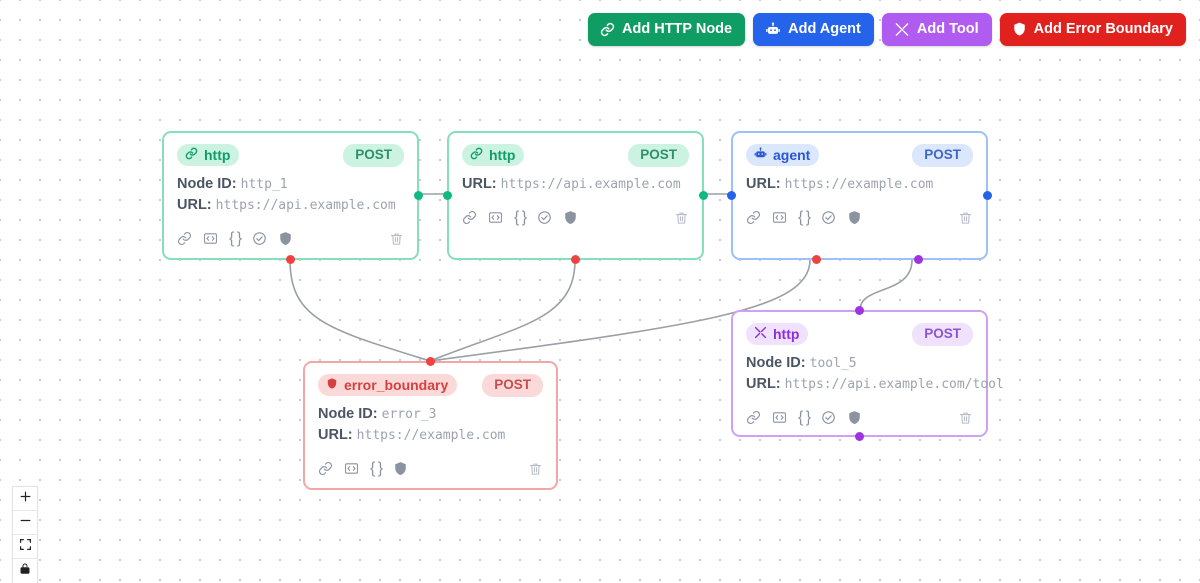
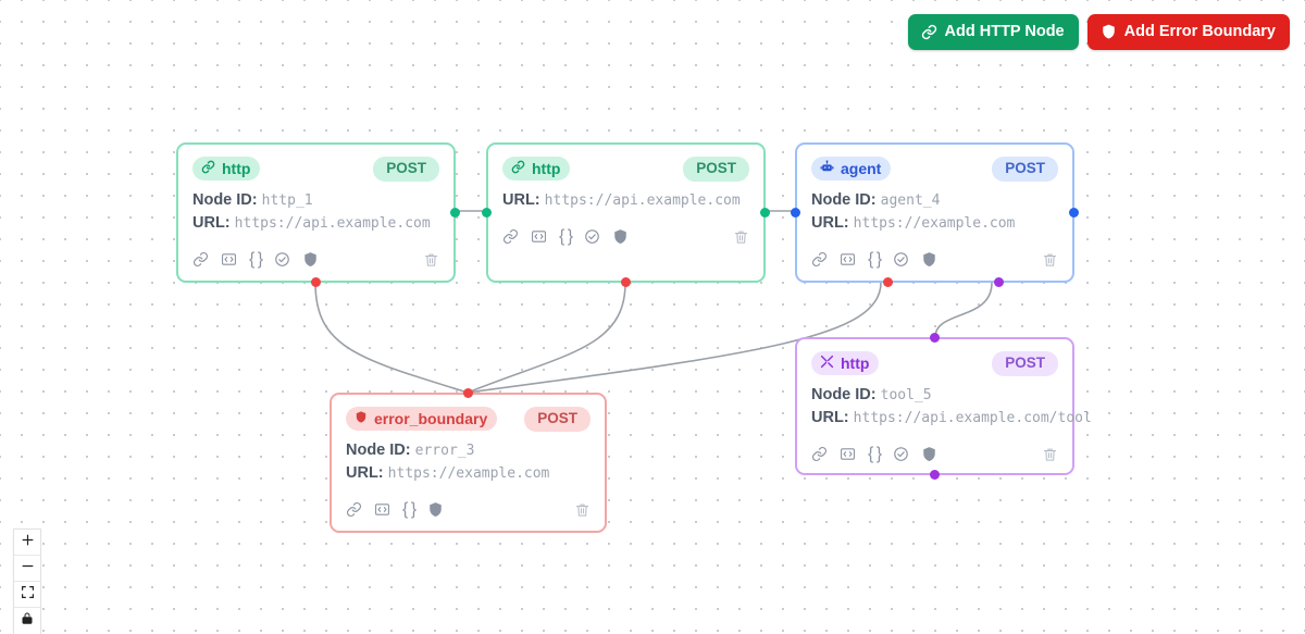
  Add HTTP Node
- Add Agent
- Add Tool
  Add Error Boundary
  http
  POST
  Node ID: http_1
  URL: https://api.example.com
  { }
  http
  POST
  URL: https://api.example.com
  { }
  agent
  POST
+ Node ID: agent_4
  URL: https://example.com
  { }
  error_boundary
  POST
  Node ID: error_3
  URL: https://example.com
  { }
  http
  POST
  Node ID: tool_5
  URL: https://api.example.com/tool
  { }
